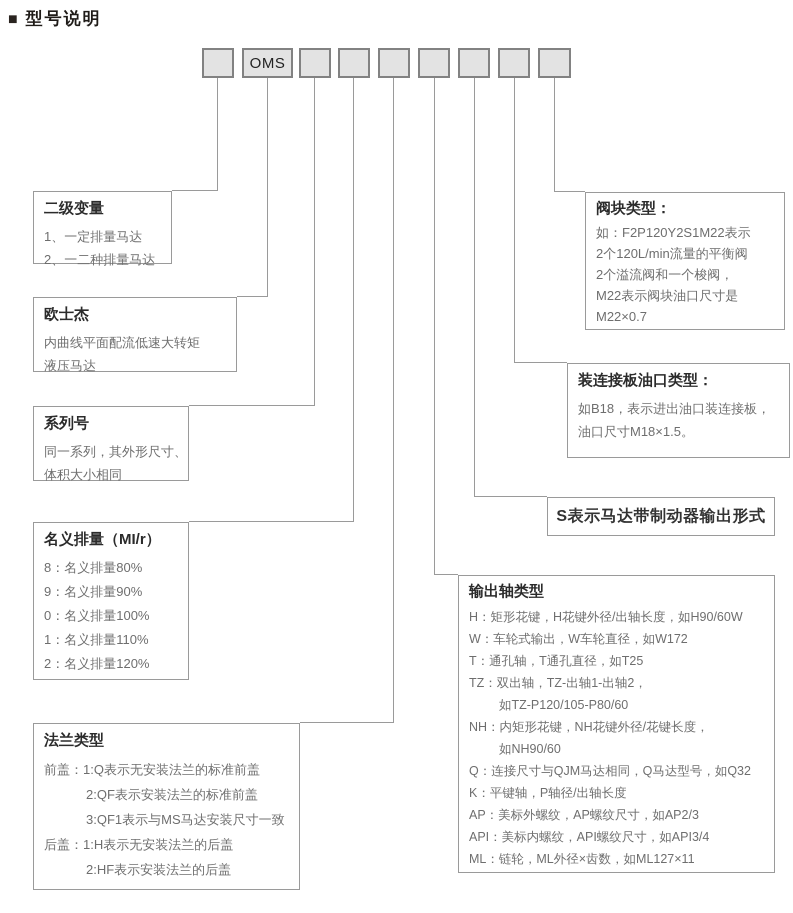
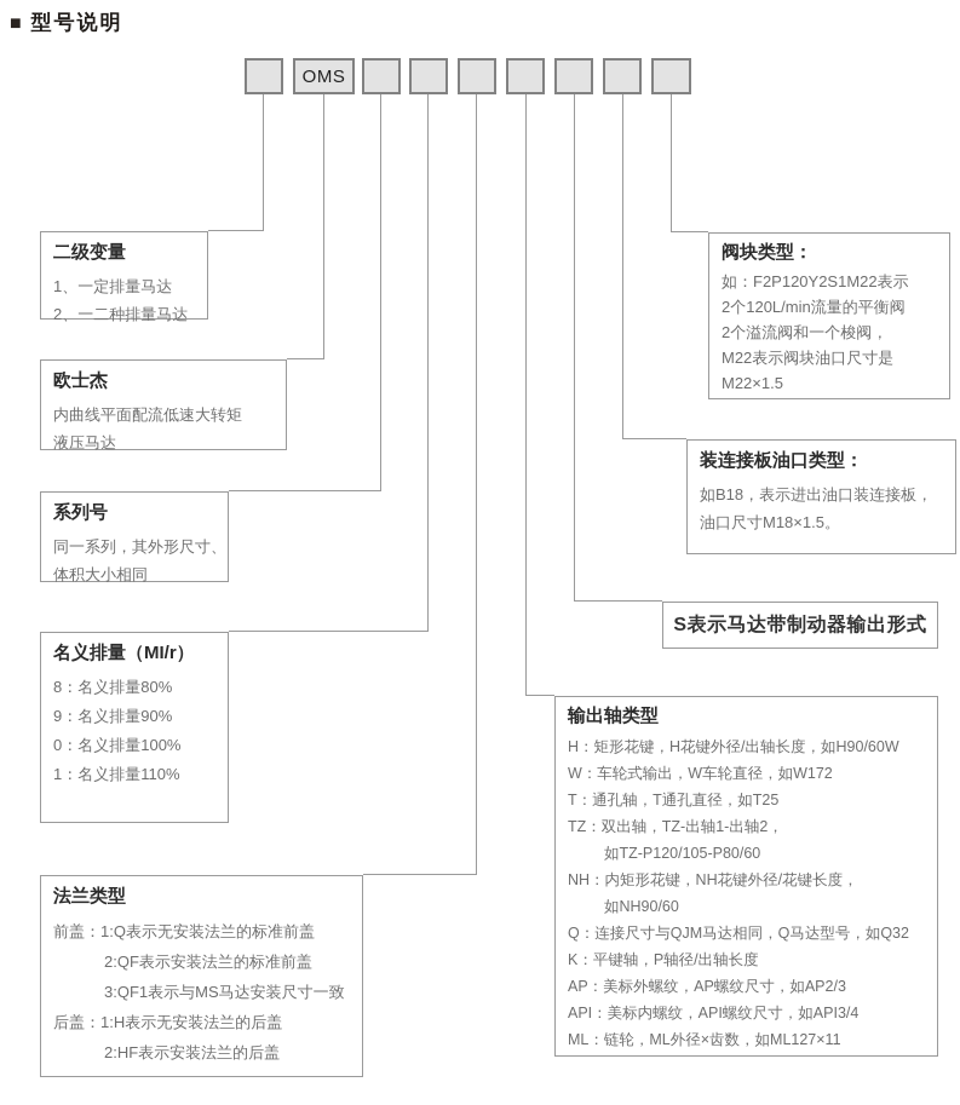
  ■
  型号说明
  OMS
  二级变量
  1、一定排量马达
  2、一二种排量马达
  欧士杰
  内曲线平面配流低速大转矩
  液压马达
  系列号
  同一系列，其外形尺寸、
  体积大小相同
  名义排量（MI/r）
  8：名义排量80%
  9：名义排量90%
  0：名义排量100%
  1：名义排量110%
- 2：名义排量120%
  法兰类型
  前盖：1:Q表示无安装法兰的标准前盖
  2:QF表示安装法兰的标准前盖
  3:QF1表示与MS马达安装尺寸一致
  后盖：1:H表示无安装法兰的后盖
  2:HF表示安装法兰的后盖
  阀块类型：
  如：F2P120Y2S1M22表示
  2个120L/min流量的平衡阀
  2个溢流阀和一个梭阀，
  M22表示阀块油口尺寸是
- M22×0.7
+ M22×1.5
  装连接板油口类型：
  如B18，表示进出油口装连接板，
  油口尺寸M18×1.5。
  S表示马达带制动器输出形式
  输出轴类型
  H：矩形花键，H花键外径/出轴长度，如H90/60W
  W：车轮式输出，W车轮直径，如W172
  T：通孔轴，T通孔直径，如T25
  TZ：双出轴，TZ-出轴1-出轴2，
  如TZ-P120/105-P80/60
  NH：内矩形花键，NH花键外径/花键长度，
  如NH90/60
  Q：连接尺寸与QJM马达相同，Q马达型号，如Q32
  K：平键轴，P轴径/出轴长度
  AP：美标外螺纹，AP螺纹尺寸，如AP2/3
  API：美标内螺纹，API螺纹尺寸，如API3/4
  ML：链轮，ML外径×齿数，如ML127×11
